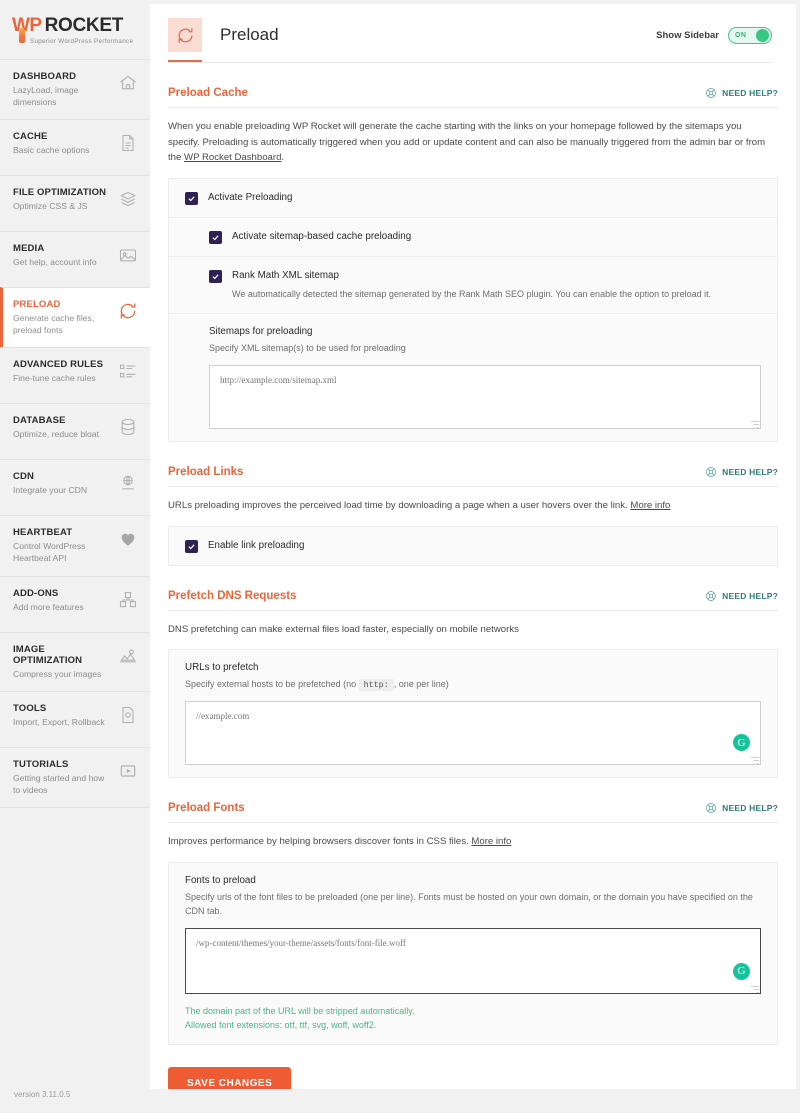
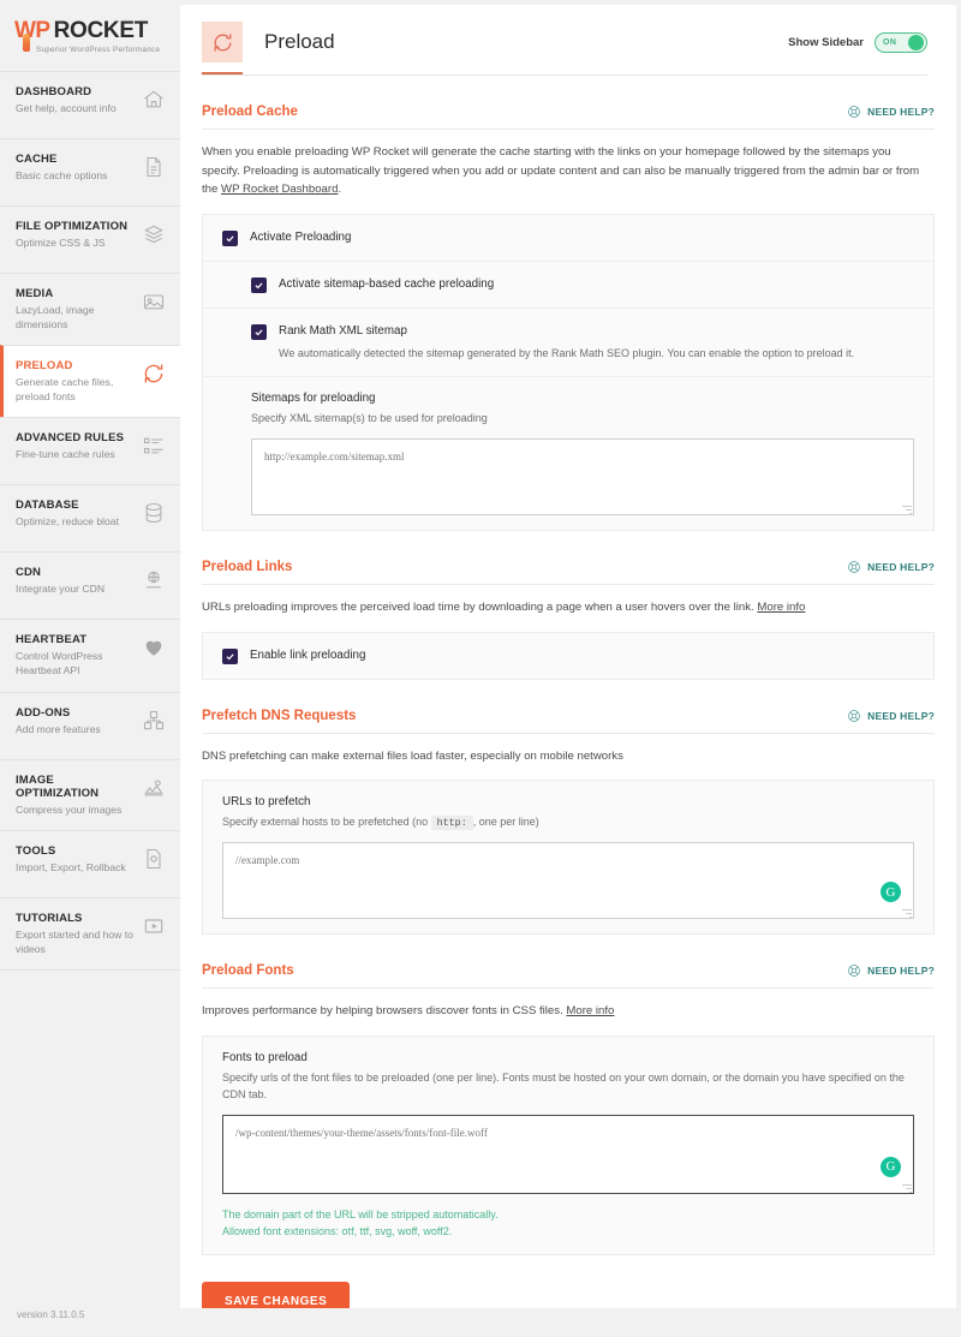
  WP
  ROCKET
  DASHBOARD
- LazyLoad, image dimensions
+ Get help, account info
  CACHE
  Basic cache options
  FILE OPTIMIZATION
  Optimize CSS & JS
  MEDIA
- Get help, account info
+ LazyLoad, image dimensions
  PRELOAD
  Generate cache files, preload fonts
  ADVANCED RULES
  Fine-tune cache rules
  DATABASE
  Optimize, reduce bloat
  CDN
  Integrate your CDN
  HEARTBEAT
  Control WordPress Heartbeat API
  ADD-ONS
  Add more features
  IMAGE OPTIMIZATION
  Compress your images
  TOOLS
  Import, Export, Rollback
  TUTORIALS
- Getting started and how to videos
+ Export started and how to videos
  version 3.11.0.5
  Preload
  Show Sidebar
  Preload Cache
  NEED HELP?
  When you enable preloading WP Rocket will generate the cache starting with the links on your homepage followed by the sitemaps you specify. Preloading is automatically triggered when you add or update content and can also be manually triggered from the admin bar or from the WP Rocket Dashboard.
  Activate Preloading
  Activate sitemap-based cache preloading
  Rank Math XML sitemap
  We automatically detected the sitemap generated by the Rank Math SEO plugin. You can enable the option to preload it.
  Sitemaps for preloading
  Specify XML sitemap(s) to be used for preloading
  http://example.com/sitemap.xml
  Preload Links
  NEED HELP?
  URLs preloading improves the perceived load time by downloading a page when a user hovers over the link. More info
  Enable link preloading
  Prefetch DNS Requests
  NEED HELP?
  DNS prefetching can make external files load faster, especially on mobile networks
  URLs to prefetch
  Specify external hosts to be prefetched (no http: , one per line)
  //example.com
  G
  Preload Fonts
  NEED HELP?
  Improves performance by helping browsers discover fonts in CSS files. More info
  Fonts to preload
  Specify urls of the font files to be preloaded (one per line). Fonts must be hosted on your own domain, or the domain you have specified on the CDN tab.
  /wp-content/themes/your-theme/assets/fonts/font-file.woff
  G
  The domain part of the URL will be stripped automatically.
  Allowed font extensions: otf, ttf, svg, woff, woff2.
  SAVE CHANGES
